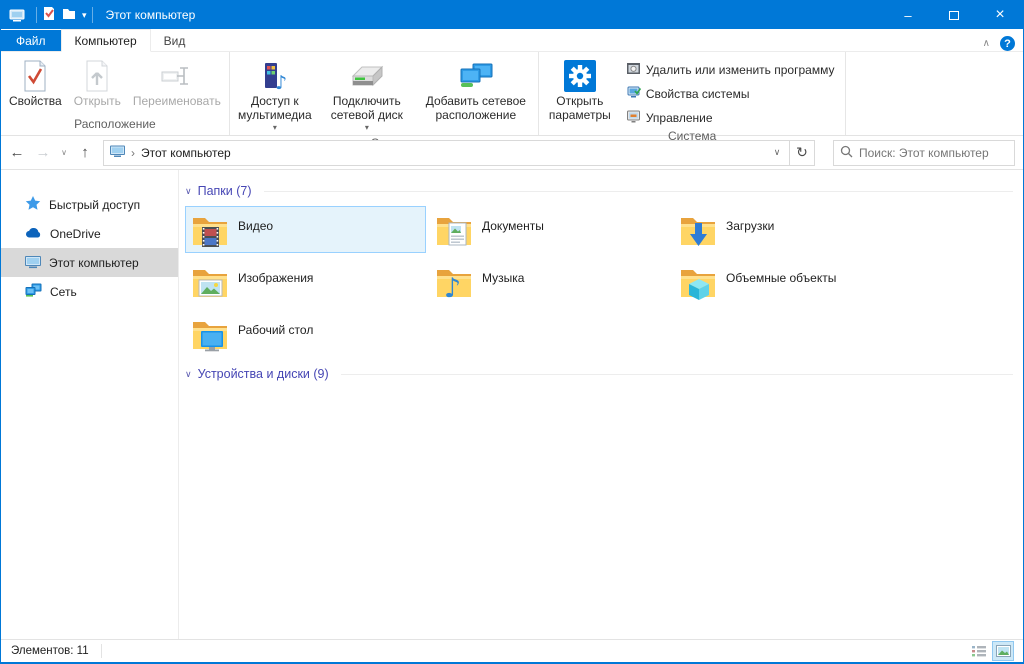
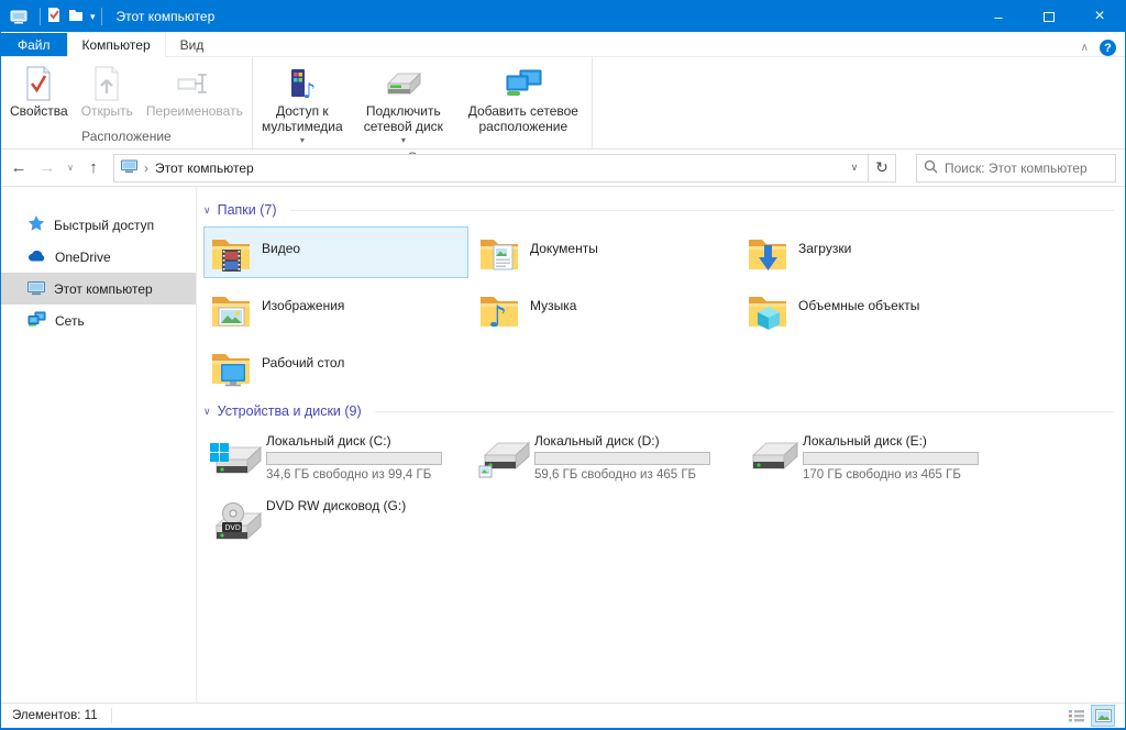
  ▾
  Этот компьютер
  –
  ×
  Файл
  Компьютер
  Вид
  ∧
  ?
  Свойства
  Открыть
  Переименовать
  Расположение
  ♪
  Доступ к мультимедиа
  ▾
  Подключить сетевой диск
  ▾
  Добавить сетевое расположение
- Открыть параметры
- Удалить или изменить программу
- Свойства системы
- Управление
- Система
  ←
  →
  ∨
  ↑
  ›
  Этот компьютер
  ∨
  ↻
  Поиск: Этот компьютер
  Быстрый доступ
  OneDrive
  Этот компьютер
  Сеть
  ∨
  Папки (7)
  Видео
  Документы
  Загрузки
  Изображения
  ♪
  Музыка
  Объемные объекты
  Рабочий стол
  ∨
  Устройства и диски (9)
+ Локальный диск (C:)
+ 34,6 ГБ свободно из 99,4 ГБ
+ Локальный диск (D:)
+ 59,6 ГБ свободно из 465 ГБ
+ Локальный диск (E:)
+ 170 ГБ свободно из 465 ГБ
+ DVD
+ DVD RW дисковод (G:)
  Элементов: 11
